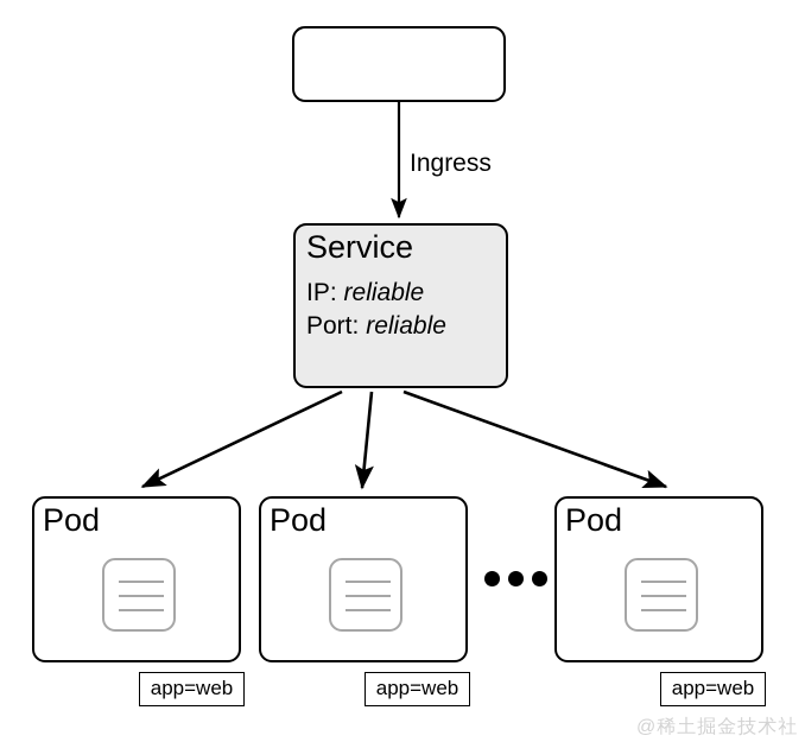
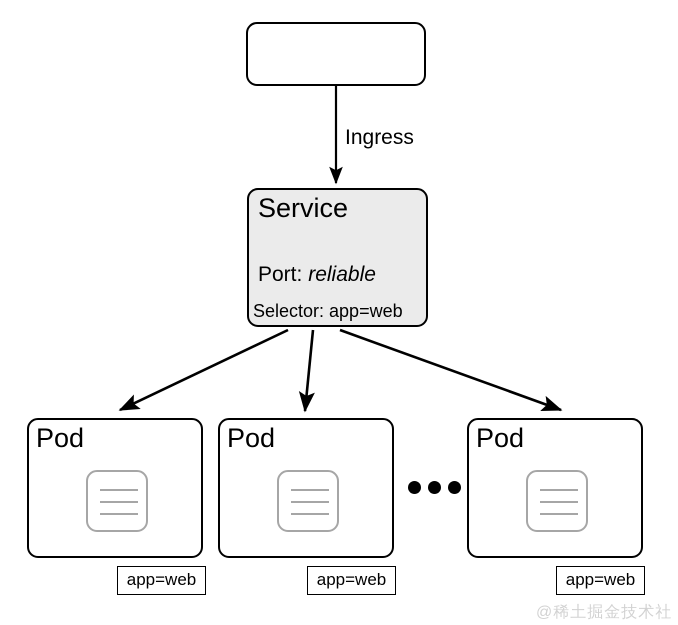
  Ingress
  Service
- IP: reliable
  Port: reliable
+ Selector: app=web
  Pod
  app=web
  Pod
  app=web
  Pod
  app=web
  @稀土掘金技术社
